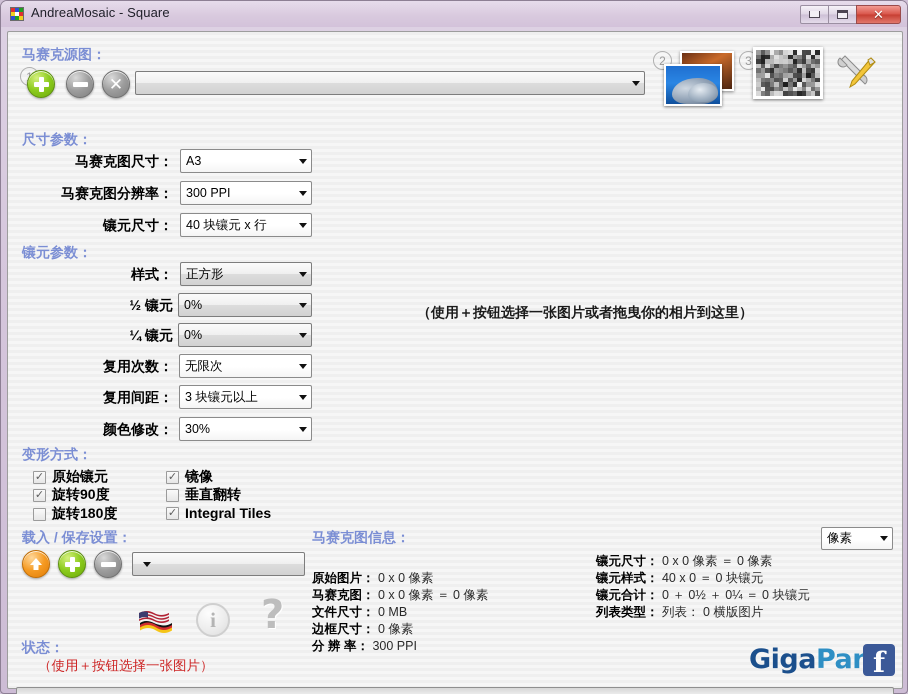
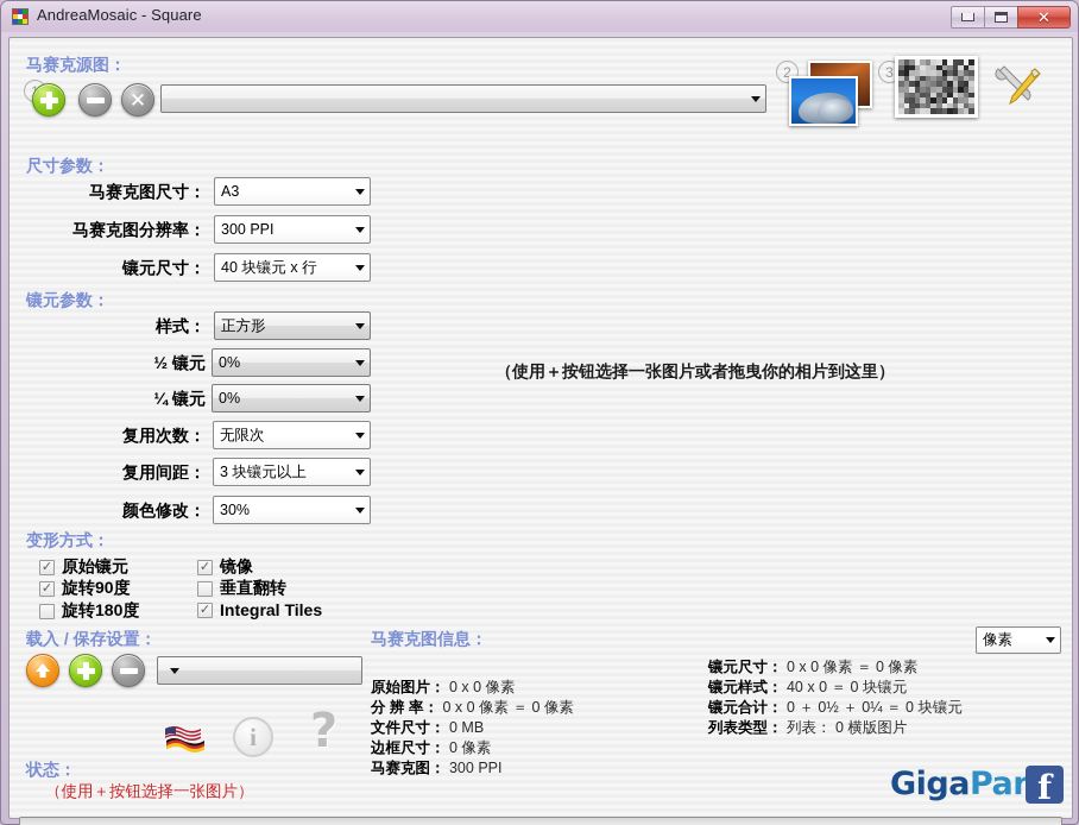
  AndreaMosaic - Square
  ✕
  马赛克源图：
  ✕
  2
  3
  尺寸参数：
  马赛克图尺寸：
  A3
  马赛克图分辨率：
  300 PPI
  镶元尺寸：
  40 块镶元 x 行
  镶元参数：
  样式：
  正方形
  ½ 镶元
  0%
  ¼ 镶元
  0%
  复用次数：
  无限次
  复用间距：
  3 块镶元以上
  颜色修改：
  30%
  变形方式：
  ✓
  原始镶元
  ✓
  镜像
  ✓
  旋转90度
  垂直翻转
  旋转180度
  ✓
  Integral Tiles
  载入 / 保存设置：
  i
  ?
  状态：
  （使用＋按钮选择一张图片）
  （使用＋按钮选择一张图片或者拖曳你的相片到这里）
  马赛克图信息：
  像素
  原始图片： 0 x 0 像素
- 马赛克图： 0 x 0 像素 ＝ 0 像素
+ 分 辨 率： 0 x 0 像素 ＝ 0 像素
  文件尺寸： 0 MB
  边框尺寸： 0 像素
- 分 辨 率： 300 PPI
+ 马赛克图： 300 PPI
  镶元尺寸： 0 x 0 像素 ＝ 0 像素
  镶元样式： 40 x 0 ＝ 0 块镶元
  镶元合计： 0 ＋ 0½ ＋ 0¼ ＝ 0 块镶元
  列表类型： 列表： 0 横版图片
  GigaPan
  f
